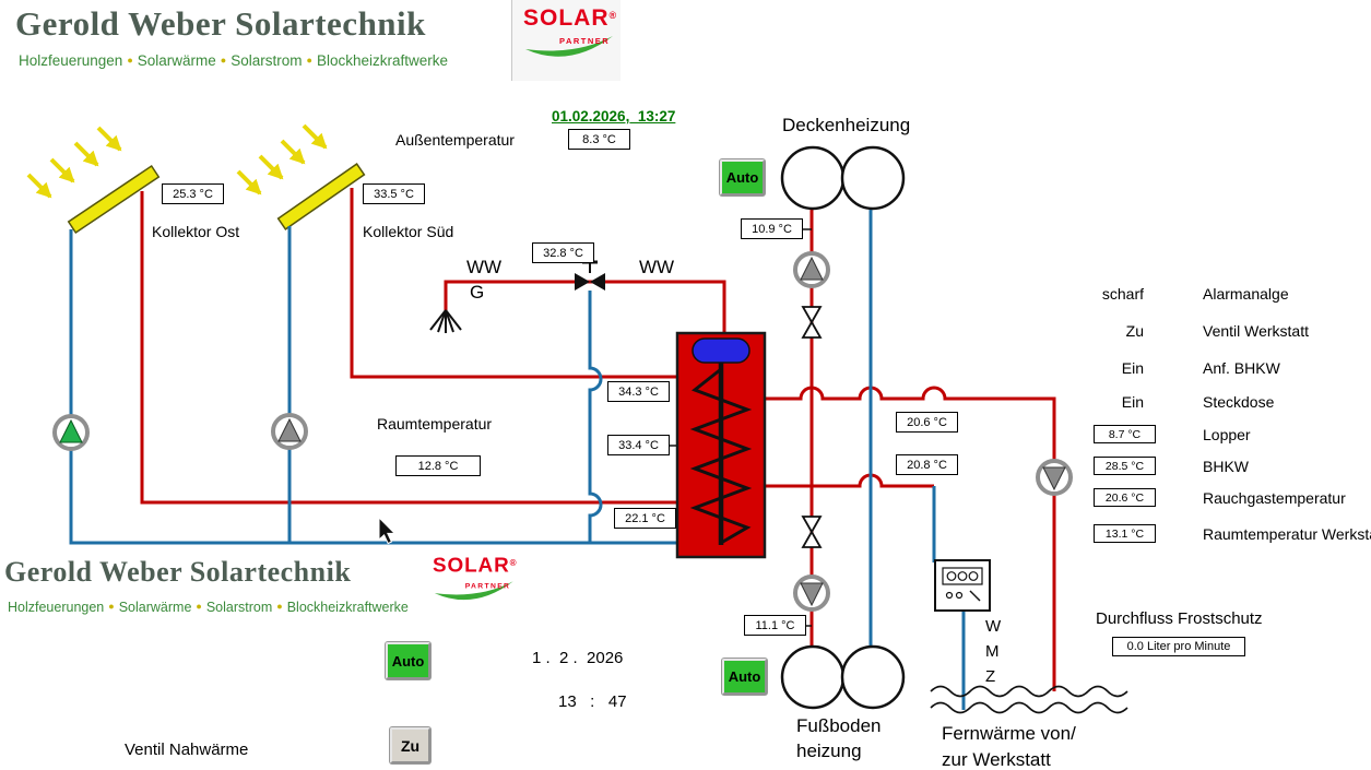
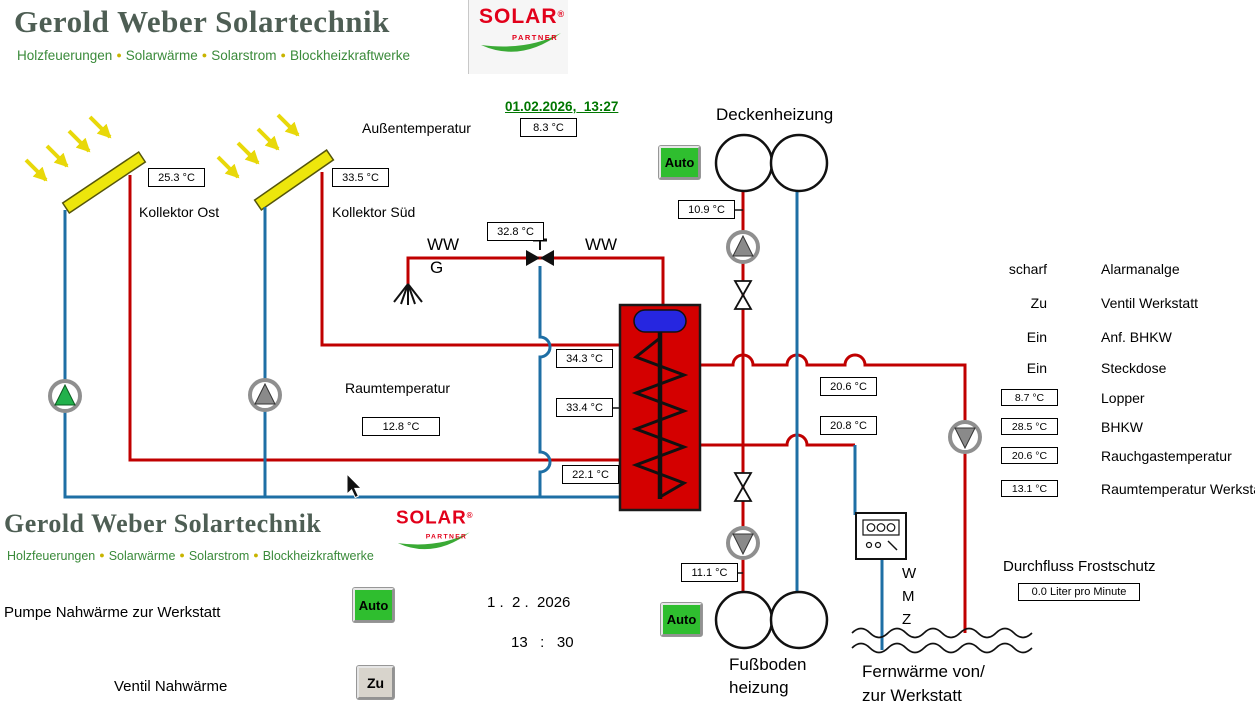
  Gerold Weber Solartechnik
  Holzfeuerungen ● Solarwärme ● Solarstrom ● Blockheizkraftwerke
  SOLAR®
  PARTNER
  01.02.2026,_13:27
  Außentemperatur
  8.3 °C
  Deckenheizung
  Auto
  10.9 °C
  25.3 °C
  Kollektor Ost
  33.5 °C
  Kollektor Süd
  WW
  G
  WW
  32.8 °C
  Raumtemperatur
  12.8 °C
  34.3 °C
  33.4 °C
  22.1 °C
  20.6 °C
  20.8 °C
  11.1 °C
  Auto
  Fußboden
  heizung
  Fernwärme von/
  zur Werkstatt
  W
  M
  Z
  Durchfluss Frostschutz
  0.0 Liter pro Minute
  scharf
  Alarmanalge
  Zu
  Ventil Werkstatt
  Ein
  Anf. BHKW
  Ein
  Steckdose
  8.7 °C
  Lopper
  28.5 °C
  BHKW
  20.6 °C
  Rauchgastemperatur
  13.1 °C
  Raumtemperatur Werkst
  Gerold Weber Solartechnik
  Holzfeuerungen ● Solarwärme ● Solarstrom ● Blockheizkraftwerke
  SOLAR®
  PARTNER
+ Pumpe Nahwärme zur Werkstatt
  Auto
  1 . 2 . 2026
- 13 : 47
+ 13 : 30
  Ventil Nahwärme
  Zu
